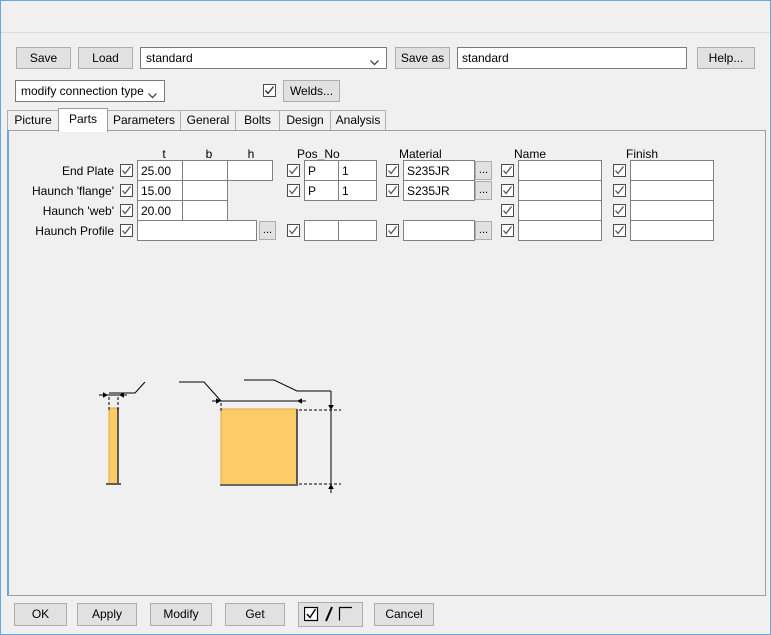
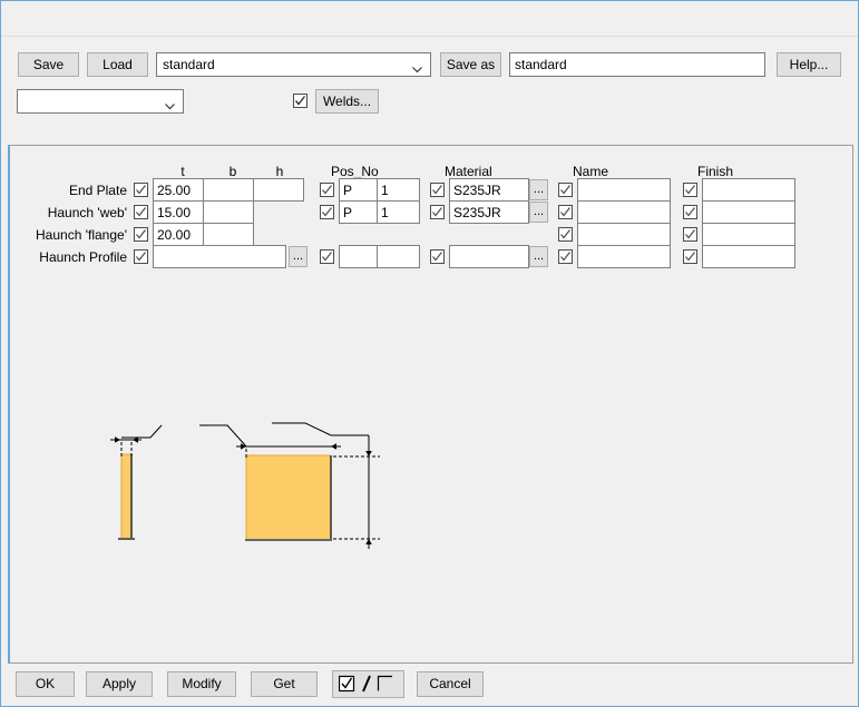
  Save
  Load
  standard
  Save as
  standard
  Help...
- modify connection type
  Welds...
- Picture
- Parts
- Parameters
- General
- Bolts
- Design
- Analysis
  t
  b
  h
  Pos_No
  Material
  Name
  Finish
  End Plate
  25.00
  P
  1
  S235JR
  ...
- Haunch 'flange'
+ Haunch 'web'
  15.00
  P
  1
  S235JR
  ...
- Haunch 'web'
+ Haunch 'flange'
  20.00
  Haunch Profile
  ...
  ...
  OK
  Apply
  Modify
  Get
  Cancel
